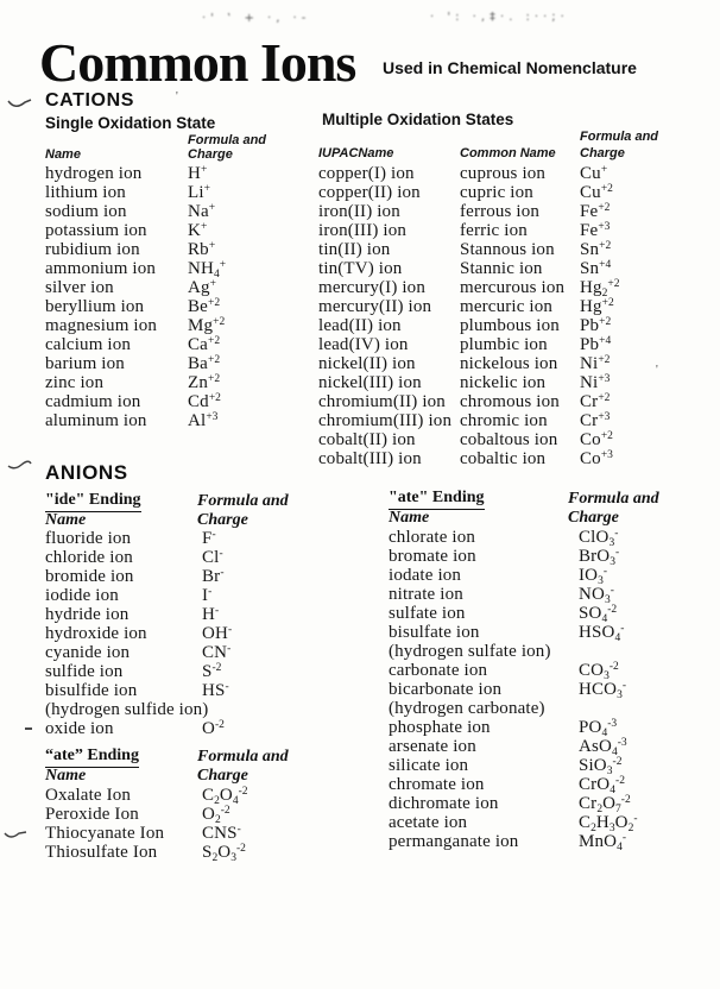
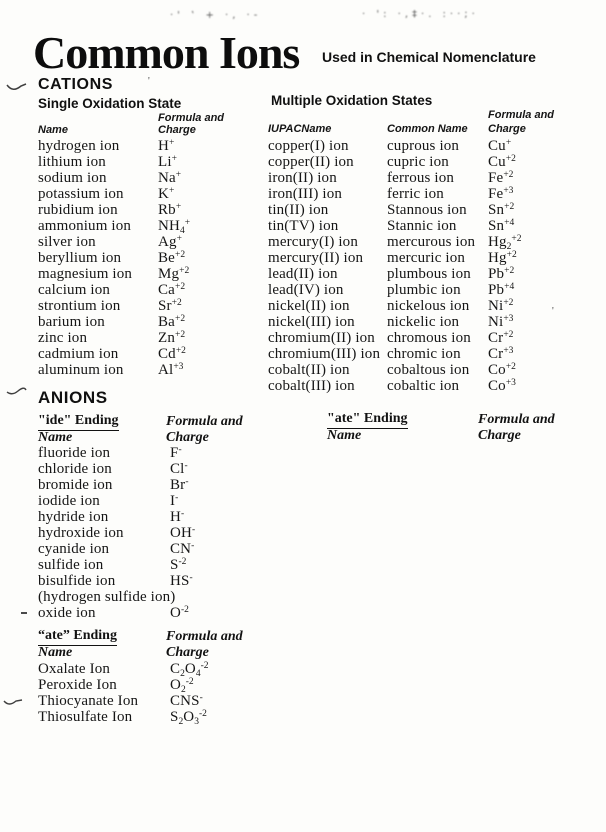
  ·' ‛ + ·, ·-
  · ': ·,‡·. :··;·
  Common Ions
  Used in Chemical Nomenclature
  '
  '
  CATIONS
  Single Oxidation State
  Multiple Oxidation States
  Formula and
  Charge
  Name
  hydrogen ion
  H+
  lithium ion
  Li+
  sodium ion
  Na+
  potassium ion
  K+
  rubidium ion
  Rb+
  ammonium ion
  NH4+
  silver ion
  Ag+
  beryllium ion
  Be+2
  magnesium ion
  Mg+2
  calcium ion
  Ca+2
+ strontium ion
+ Sr+2
  barium ion
  Ba+2
  zinc ion
  Zn+2
  cadmium ion
  Cd+2
  aluminum ion
  Al+3
  Formula and
  Charge
  IUPACName
  Common Name
  copper(I) ion
  cuprous ion
  Cu+
  copper(II) ion
  cupric ion
  Cu+2
  iron(II) ion
  ferrous ion
  Fe+2
  iron(III) ion
  ferric ion
  Fe+3
  tin(II) ion
  Stannous ion
  Sn+2
  tin(TV) ion
  Stannic ion
  Sn+4
  mercury(I) ion
  mercurous ion
  Hg2+2
  mercury(II) ion
  mercuric ion
  Hg+2
  lead(II) ion
  plumbous ion
  Pb+2
  lead(IV) ion
  plumbic ion
  Pb+4
  nickel(II) ion
  nickelous ion
  Ni+2
  nickel(III) ion
  nickelic ion
  Ni+3
  chromium(II) ion
  chromous ion
  Cr+2
  chromium(III) ion
  chromic ion
  Cr+3
  cobalt(II) ion
  cobaltous ion
  Co+2
  cobalt(III) ion
  cobaltic ion
  Co+3
  ANIONS
  "ide" Ending
  Formula and
  Name
  Charge
  fluoride ion
  F-
  chloride ion
  Cl-
  bromide ion
  Br-
  iodide ion
  I-
  hydride ion
  H-
  hydroxide ion
  OH-
  cyanide ion
  CN-
  sulfide ion
  S-2
  bisulfide ion
  HS-
  (hydrogen sulfide ion)
  oxide ion
  O-2
  “ate” Ending
  Formula and
  Name
  Charge
  Oxalate Ion
  C2O4-2
  Peroxide Ion
  O2-2
  Thiocyanate Ion
  CNS-
  Thiosulfate Ion
  S2O3-2
  "ate" Ending
  Formula and
  Name
  Charge
- chlorate ion
- ClO3-
- bromate ion
- BrO3-
- iodate ion
- IO3-
- nitrate ion
- NO3-
- sulfate ion
- SO4-2
- bisulfate ion
- HSO4-
- (hydrogen sulfate ion)
- carbonate ion
- CO3-2
- bicarbonate ion
- HCO3-
- (hydrogen carbonate)
- phosphate ion
- PO4-3
- arsenate ion
- AsO4-3
- silicate ion
- SiO3-2
- chromate ion
- CrO4-2
- dichromate ion
- Cr2O7-2
- acetate ion
- C2H3O2-
- permanganate ion
- MnO4-
